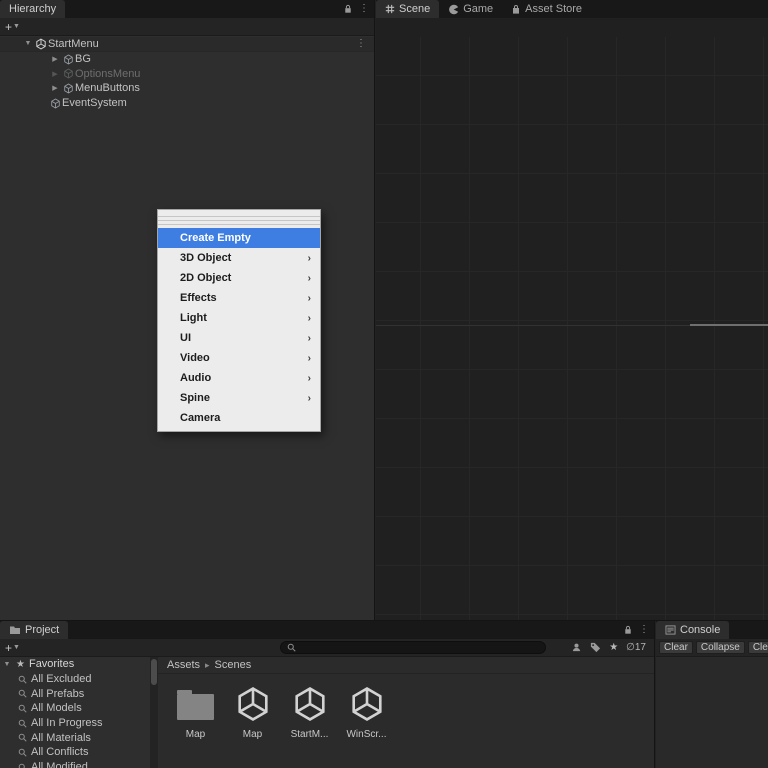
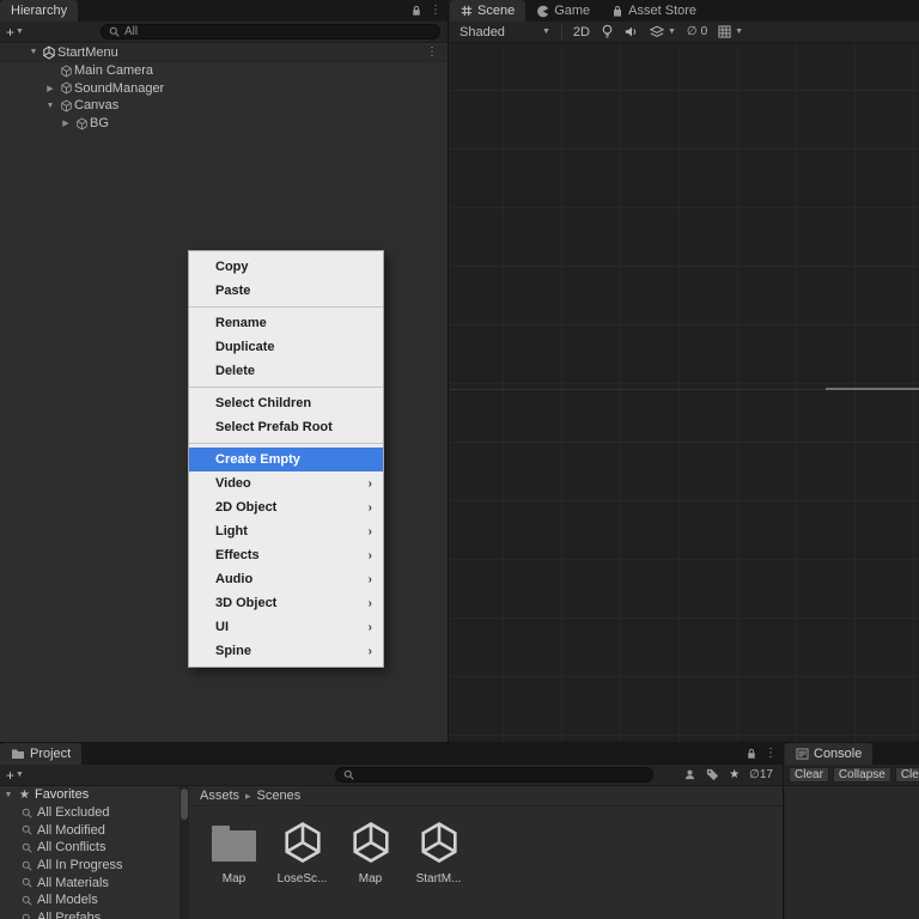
  Hierarchy
  ⋮
  +
+ All
  StartMenu
  ⋮
+ Main Camera
+ SoundManager
+ Canvas
  BG
- OptionsMenu
- MenuButtons
- EventSystem
  Scene
  Game
  Asset Store
+ Shaded
+ 2D
+ ∅
+ 0
+ Copy
+ Paste
+ Rename
+ Duplicate
+ Delete
+ Select Children
+ Select Prefab Root
  Create Empty
- 3D Object
+ Video
  ›
  2D Object
  ›
- Effects
+ Light
  ›
- Light
+ Effects
  ›
- UI
+ Audio
  ›
- Video
+ 3D Object
  ›
- Audio
+ UI
  ›
  Spine
  ›
- Camera
  Project
  ⋮
  +
  ★
  ∅17
  ★
  Favorites
  All Excluded
- All Prefabs
+ All Modified
- All Models
+ All Conflicts
  All In Progress
  All Materials
- All Conflicts
+ All Models
- All Modified
+ All Prefabs
  Assets
  ▸
  Scenes
  Map
+ LoseSc...
  Map
  StartM...
- WinScr...
  Console
  Clear
  Collapse
  Cle
